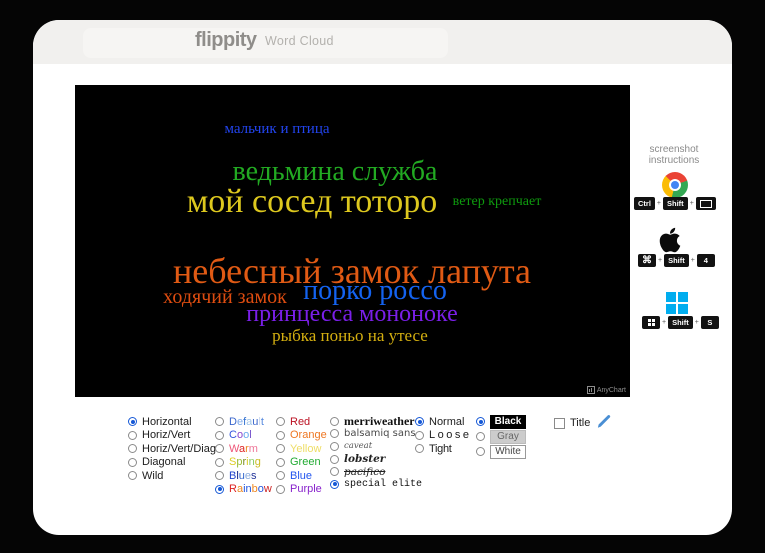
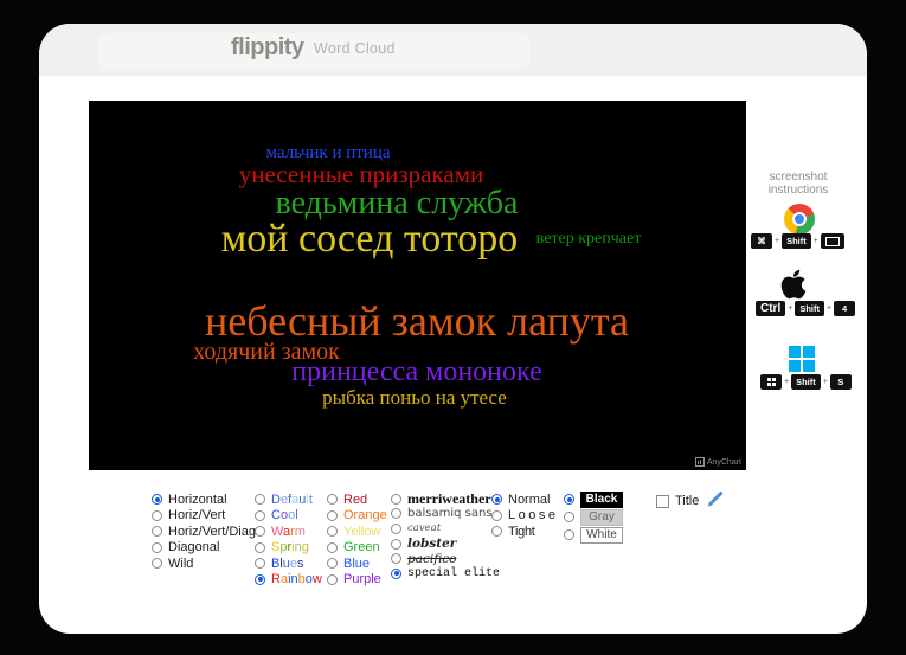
  flippity
  Word Cloud
  мальчик и птица
+ унесенные призраками
  ведьмина служба
  мой сосед тоторо
  ветер крепчает
  небесный замок лапута
  ходячий замок
- порко россо
  принцесса мононоке
  рыбка поньо на утесе
  screenshot instructions
- Ctrl
+ ⌘
  Shift
- ⌘
+ Ctrl
  Shift
  4
  Shift
  S
  Horizontal
  Horiz/Vert
  Horiz/Vert/Diag
  Diagonal
  Wild
  Default
  Cool
  Warm
  Spring
  Blues
  Rainbow
  Red
  Orange
  Yellow
  Green
  Blue
  Purple
  merriweather
  balsamiq sans
  caveat
  lobster
  pacifico
  special elite
  Normal
  Loose
  Tight
  Black
  Gray
  White
  Title
